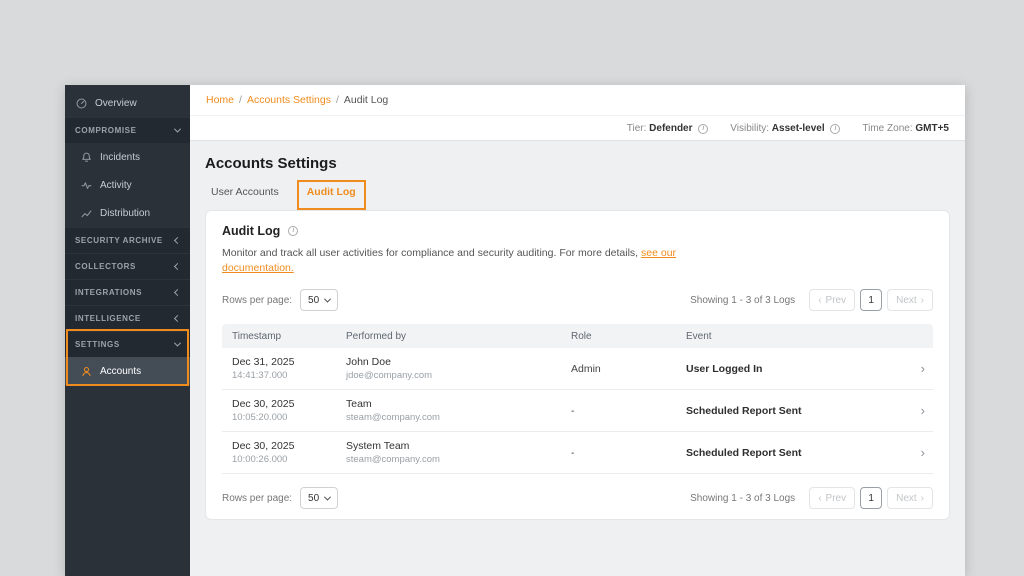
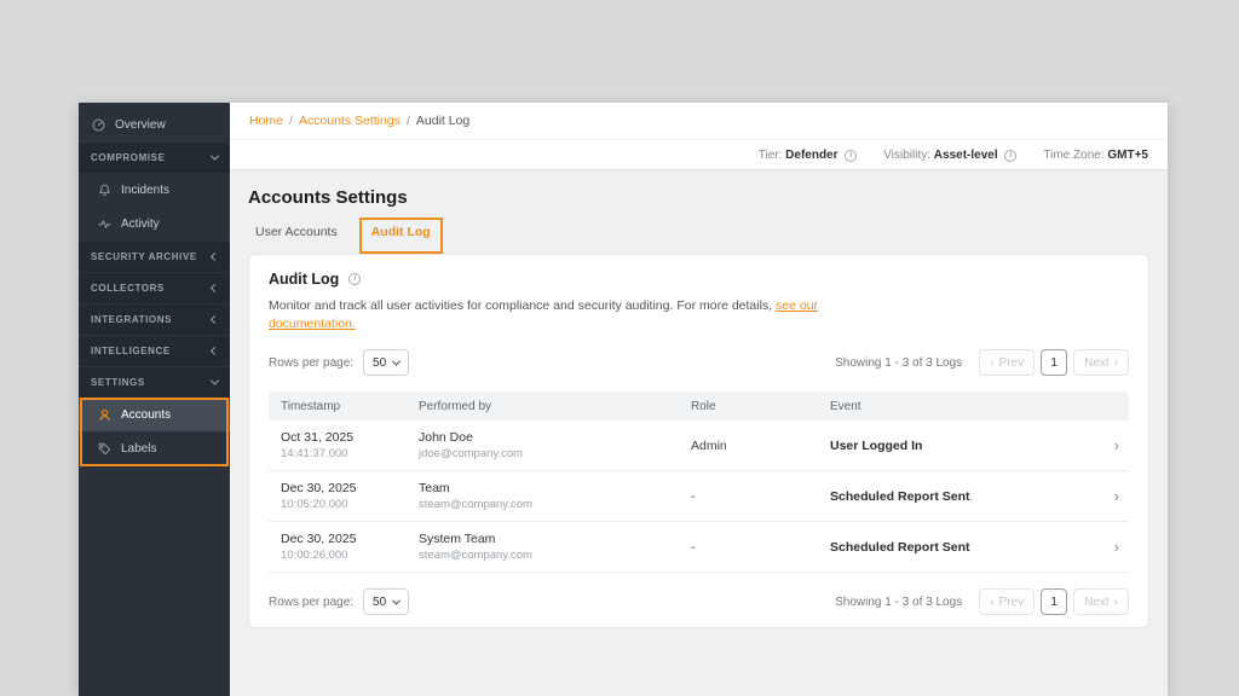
  Overview
  COMPROMISE
  Incidents
  Activity
- Distribution
  SECURITY ARCHIVE
  COLLECTORS
  INTEGRATIONS
  INTELLIGENCE
  SETTINGS
  Accounts
+ Labels
  Home
  /
  Accounts Settings
  /
  Audit Log
  Tier: Defender
  Visibility: Asset-level
  Time Zone: GMT+5
  Accounts Settings
  User Accounts
  Audit Log
  Audit Log
  Monitor and track all user activities for compliance and security auditing. For more details, see our documentation.
  Rows per page:
  50
  Showing 1 - 3 of 3 Logs
  ‹
  Prev
  1
  Next
  ›
  Timestamp
  Performed by
  Role
  Event
- Dec 31, 2025
+ Oct 31, 2025
  14:41:37.000
  John Doe
  jdoe@company.com
  Admin
  User Logged In
  ›
  Dec 30, 2025
  10:05:20.000
  Team
  steam@company.com
  -
  Scheduled Report Sent
  ›
  Dec 30, 2025
  10:00:26.000
  System Team
  steam@company.com
  -
  Scheduled Report Sent
  ›
  Rows per page:
  50
  Showing 1 - 3 of 3 Logs
  ‹
  Prev
  1
  Next
  ›
